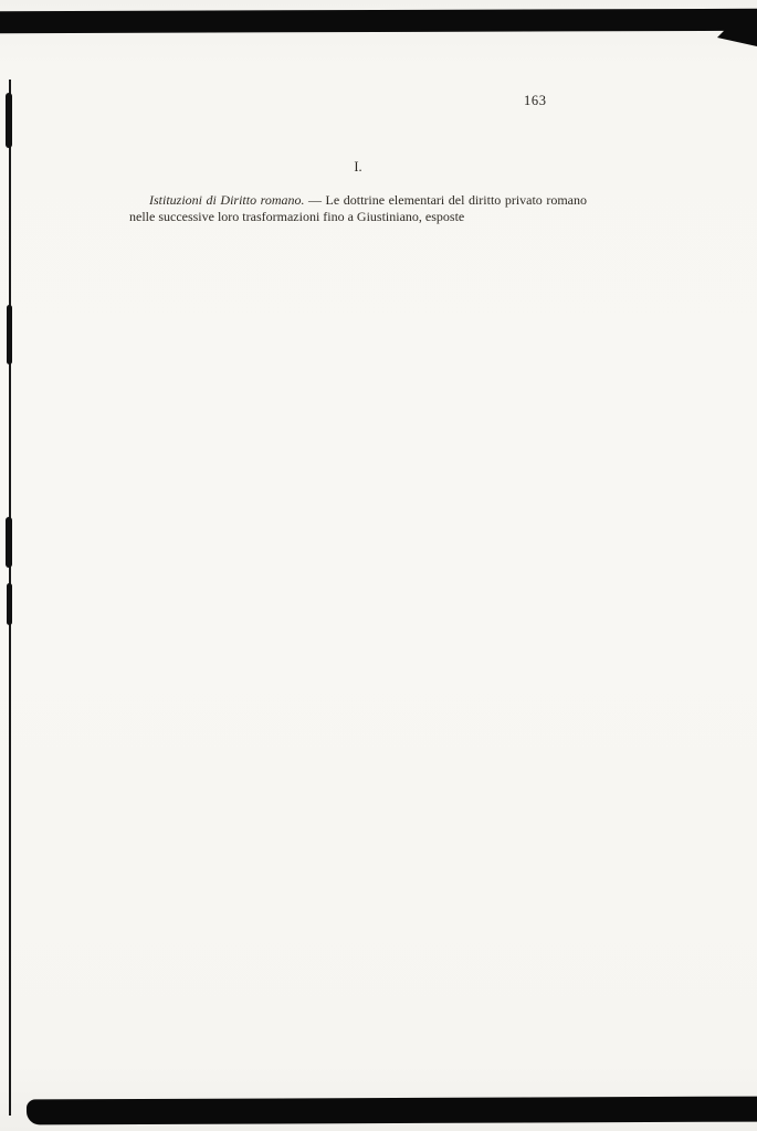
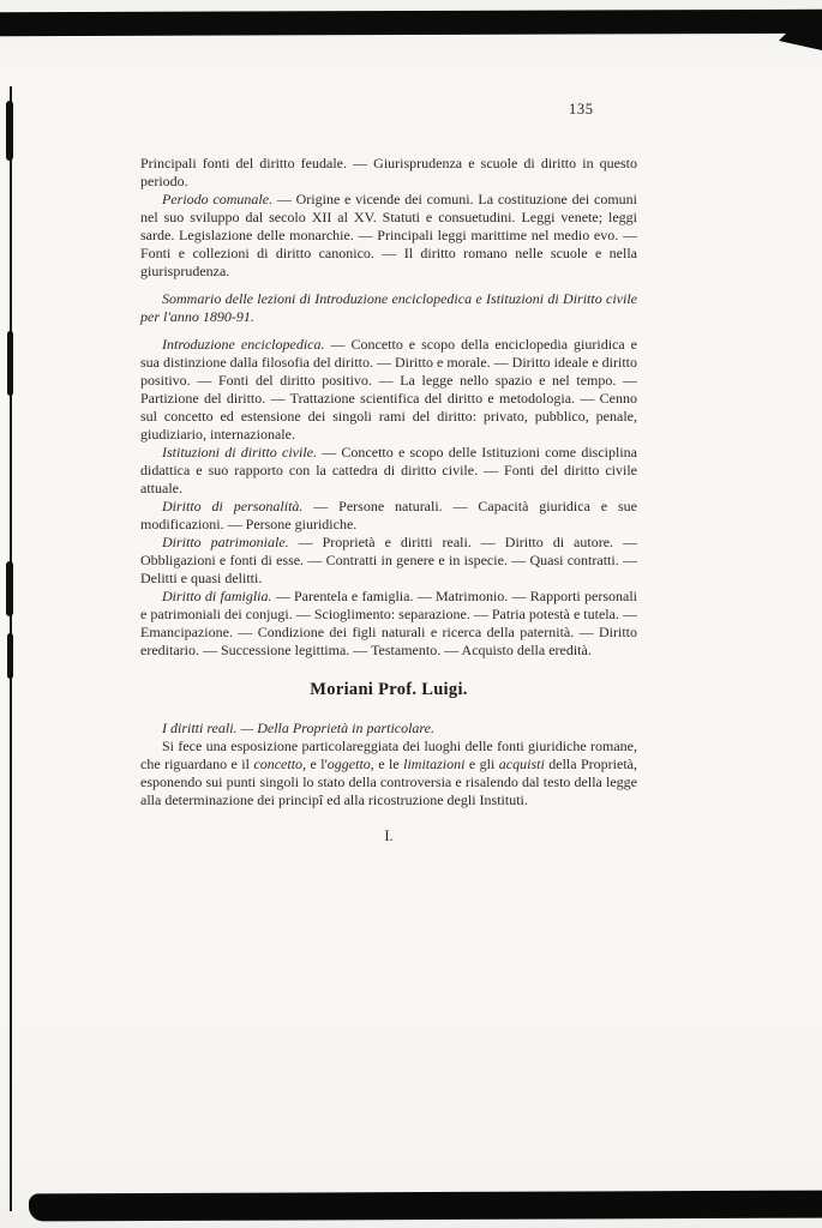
- 163
+ 135
+ Principali fonti del diritto feudale. — Giurisprudenza e scuole di diritto in questo periodo.
+ Periodo comunale. — Origine e vicende dei comuni. La costituzione dei comuni nel suo sviluppo dal secolo XII al XV. Statuti e consuetudini. Leggi venete; leggi sarde. Legislazione delle monarchie. — Principali leggi marittime nel medio evo. — Fonti e collezioni di diritto canonico. — Il diritto romano nelle scuole e nella giurisprudenza.
+ Sommario delle lezioni di Introduzione enciclopedica e Istituzioni di Diritto civile per l'anno 1890-91.
+ Introduzione enciclopedica. — Concetto e scopo della enciclopedia giuridica e sua distinzione dalla filosofia del diritto. — Diritto e morale. — Diritto ideale e diritto positivo. — Fonti del diritto positivo. — La legge nello spazio e nel tempo. — Partizione del diritto. — Trattazione scientifica del diritto e metodologia. — Cenno sul concetto ed estensione dei singoli rami del diritto: privato, pubblico, penale, giudiziario, internazionale.
+ Istituzioni di diritto civile. — Concetto e scopo delle Istituzioni come disciplina didattica e suo rapporto con la cattedra di diritto civile. — Fonti del diritto civile attuale.
+ Diritto di personalità. — Persone naturali. — Capacità giuridica e sue modificazioni. — Persone giuridiche.
+ Diritto patrimoniale. — Proprietà e diritti reali. — Diritto di autore. — Obbligazioni e fonti di esse. — Contratti in genere e in ispecie. — Quasi contratti. — Delitti e quasi delitti.
+ Diritto di famiglia. — Parentela e famiglia. — Matrimonio. — Rapporti personali e patrimoniali dei conjugi. — Scioglimento: separazione. — Patria potestà e tutela. — Emancipazione. — Condizione dei figli naturali e ricerca della paternità. — Diritto ereditario. — Successione legittima. — Testamento. — Acquisto della eredità.
+ Moriani Prof. Luigi.
+ I diritti reali. — Della Proprietà in particolare.
+ Si fece una esposizione particolareggiata dei luoghi delle fonti giuridiche romane, che riguardano e il concetto, e l'oggetto, e le limitazioni e gli acquisti della Proprietà, esponendo sui punti singoli lo stato della controversia e risalendo dal testo della legge alla determinazione dei principî ed alla ricostruzione degli Instituti.
  I.
- Istituzioni di Diritto romano. — Le dottrine elementari del diritto privato romano nelle successive loro trasformazioni fino a Giustiniano, esposte
